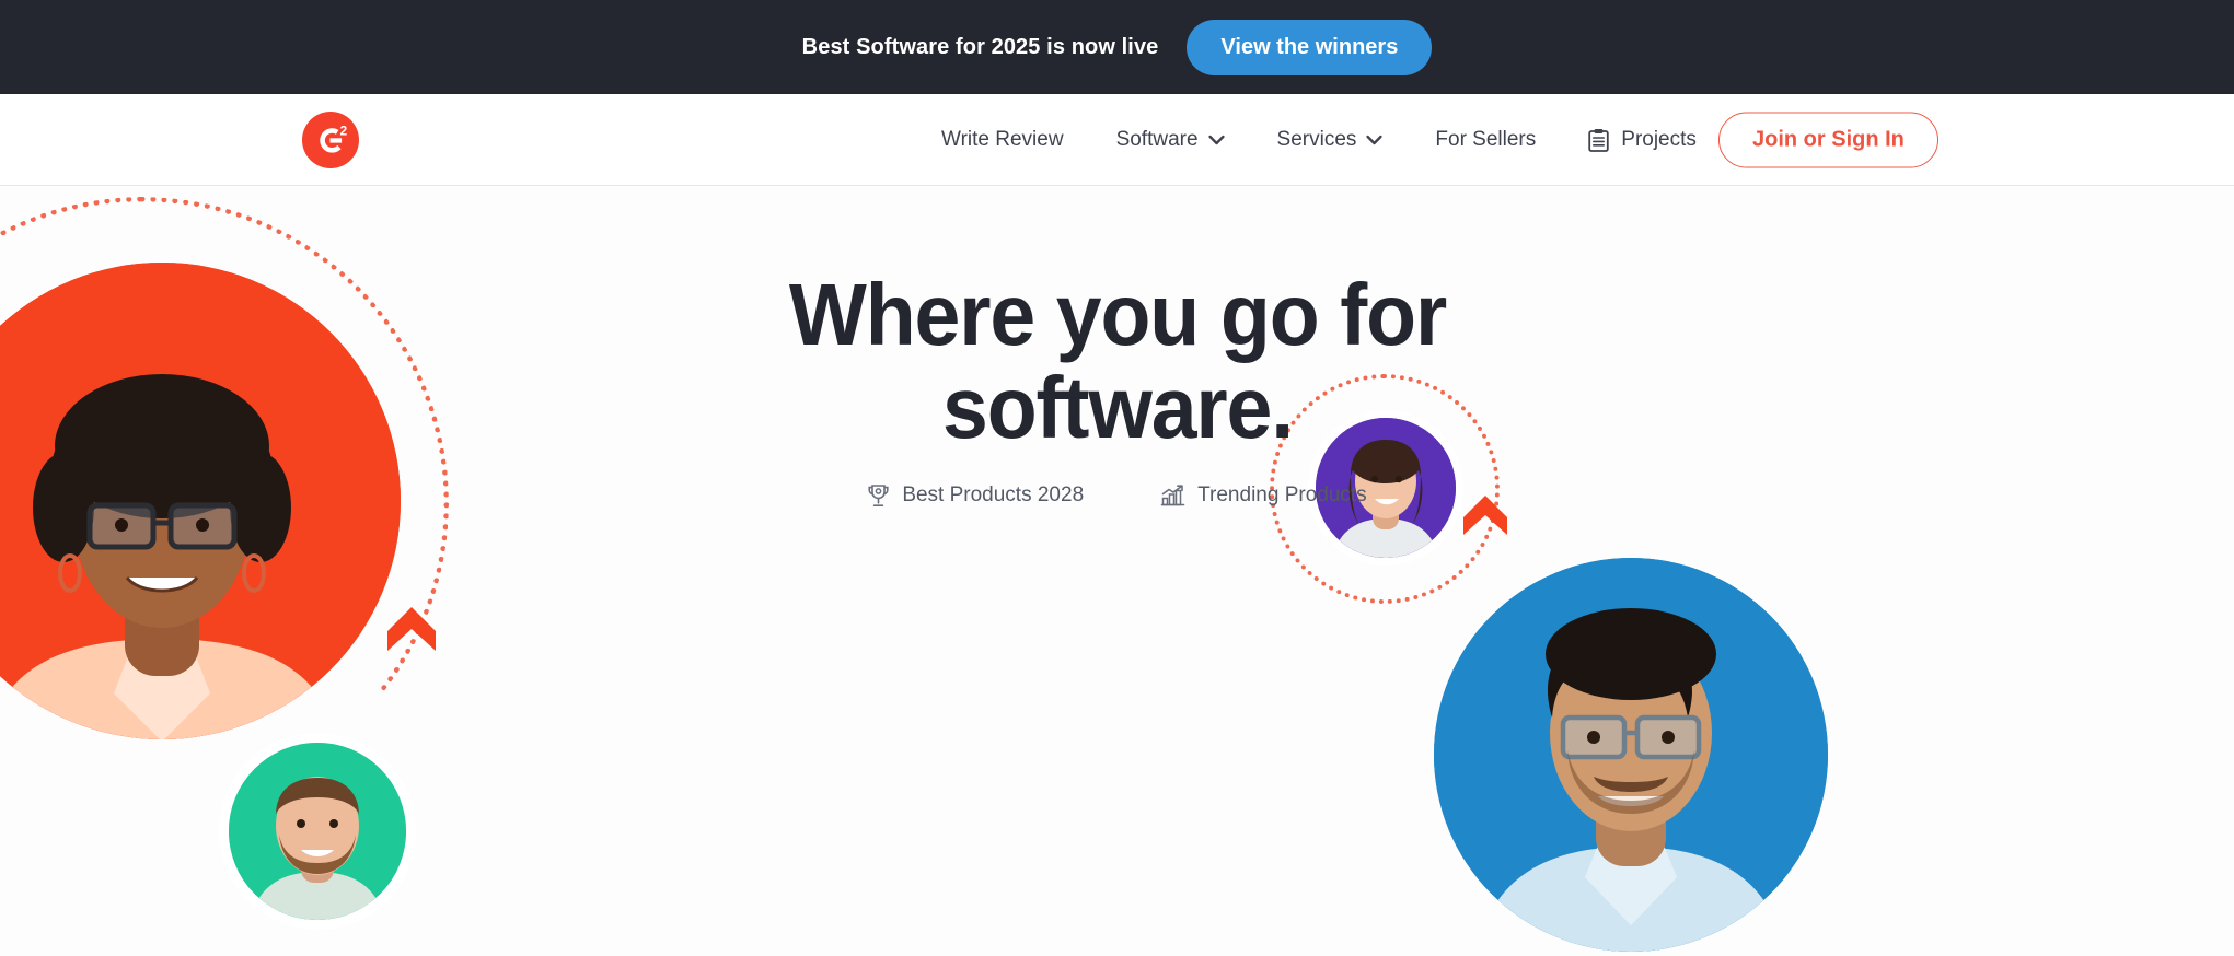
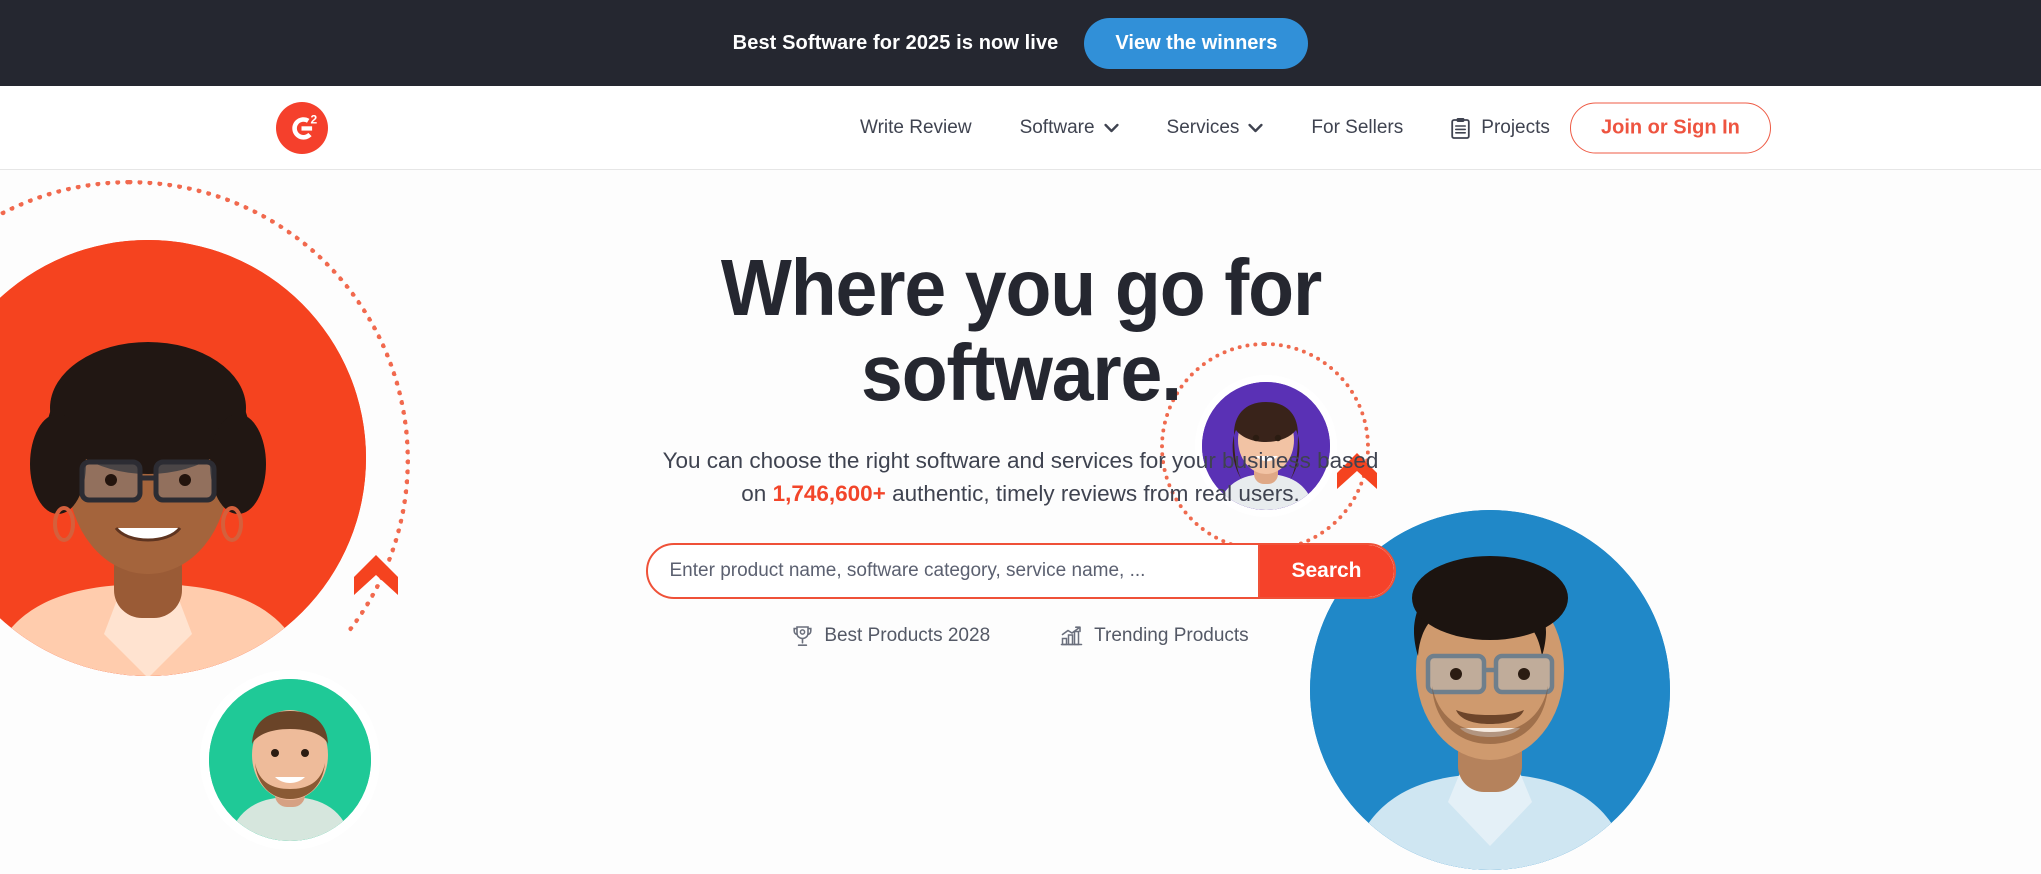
  Best Software for 2025 is now live
  View the winners
  2
  Write Review
  Software
  Services
  For Sellers
  Projects
  Join or Sign In
  Where you go for
  software.
+ You can choose the right software and services for your business based on 1,746,600+ authentic, timely reviews from real users.
+ Enter product name, software category, service name, ...
+ Search
  Best Products 2028
  Trending Products
